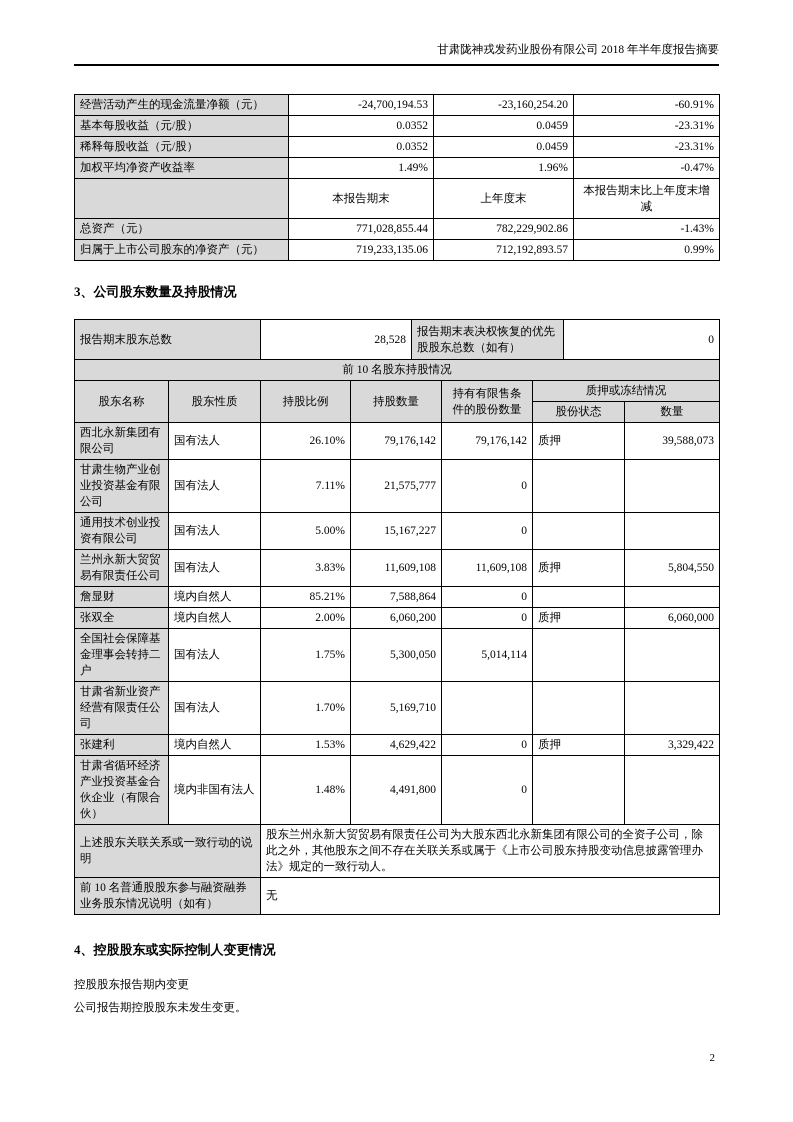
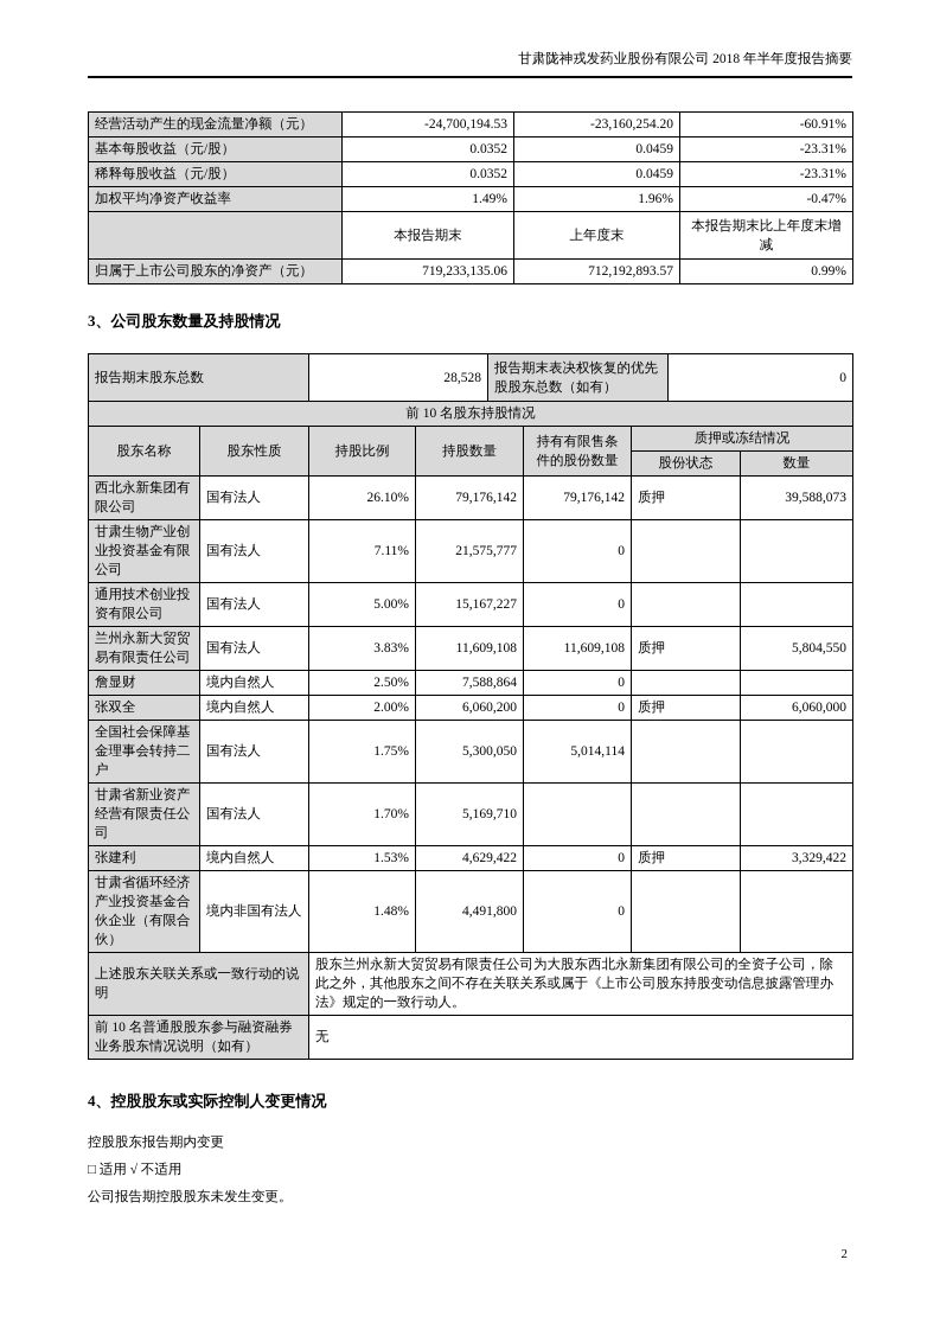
  甘肃陇神戎发药业股份有限公司 2018 年半年度报告摘要
  经营活动产生的现金流量净额（元）	-24,700,194.53	-23,160,254.20	-60.91%
  基本每股收益（元/股）	0.0352	0.0459	-23.31%
  稀释每股收益（元/股）	0.0352	0.0459	-23.31%
  加权平均净资产收益率	1.49%	1.96%	-0.47%
  	本报告期末	上年度末	本报告期末比上年度末增减
- 总资产（元）	771,028,855.44	782,229,902.86	-1.43%
  归属于上市公司股东的净资产（元）	719,233,135.06	712,192,893.57	0.99%
  3、公司股东数量及持股情况
  报告期末股东总数	28,528	报告期末表决权恢复的优先股股东总数（如有）	0
  前 10 名股东持股情况
  股东名称	股东性质	持股比例	持股数量	持有有限售条件的股份数量	质押或冻结情况
  股份状态	数量
  西北永新集团有限公司	国有法人	26.10%	79,176,142	79,176,142	质押	39,588,073
  甘肃生物产业创业投资基金有限公司	国有法人	7.11%	21,575,777	0
  通用技术创业投资有限公司	国有法人	5.00%	15,167,227	0
  兰州永新大贸贸易有限责任公司	国有法人	3.83%	11,609,108	11,609,108	质押	5,804,550
- 詹显财	境内自然人	85.21%	7,588,864	0
+ 詹显财	境内自然人	2.50%	7,588,864	0
  张双全	境内自然人	2.00%	6,060,200	0	质押	6,060,000
  全国社会保障基金理事会转持二户	国有法人	1.75%	5,300,050	5,014,114
  甘肃省新业资产经营有限责任公司	国有法人	1.70%	5,169,710
  张建利	境内自然人	1.53%	4,629,422	0	质押	3,329,422
  甘肃省循环经济产业投资基金合伙企业（有限合伙）	境内非国有法人	1.48%	4,491,800	0
  上述股东关联关系或一致行动的说明	股东兰州永新大贸贸易有限责任公司为大股东西北永新集团有限公司的全资子公司，除此之外，其他股东之间不存在关联关系或属于《上市公司股东持股变动信息披露管理办法》规定的一致行动人。
  前 10 名普通股股东参与融资融券业务股东情况说明（如有）	无
  4、控股股东或实际控制人变更情况
  控股股东报告期内变更
+ □ 适用 √ 不适用
  公司报告期控股股东未发生变更。
  2
